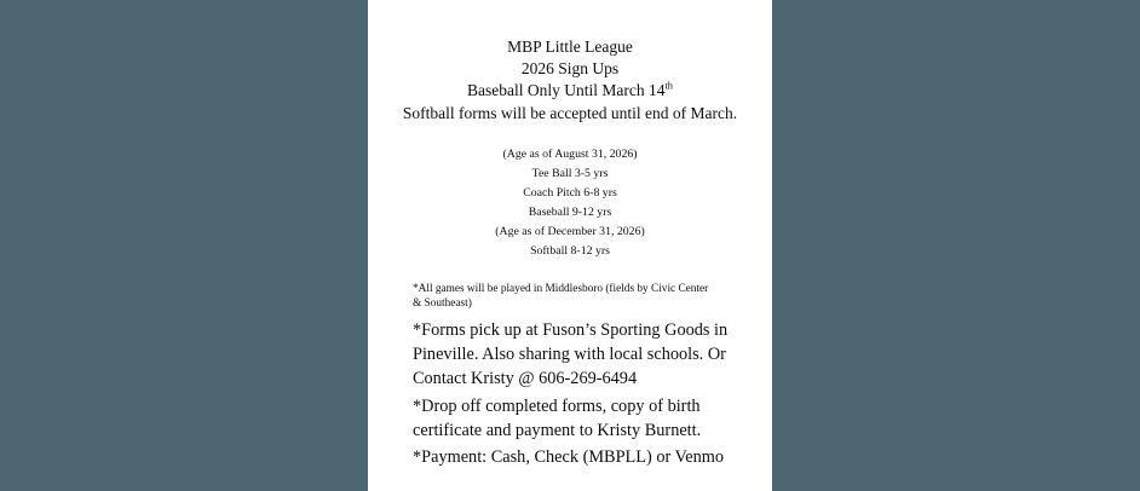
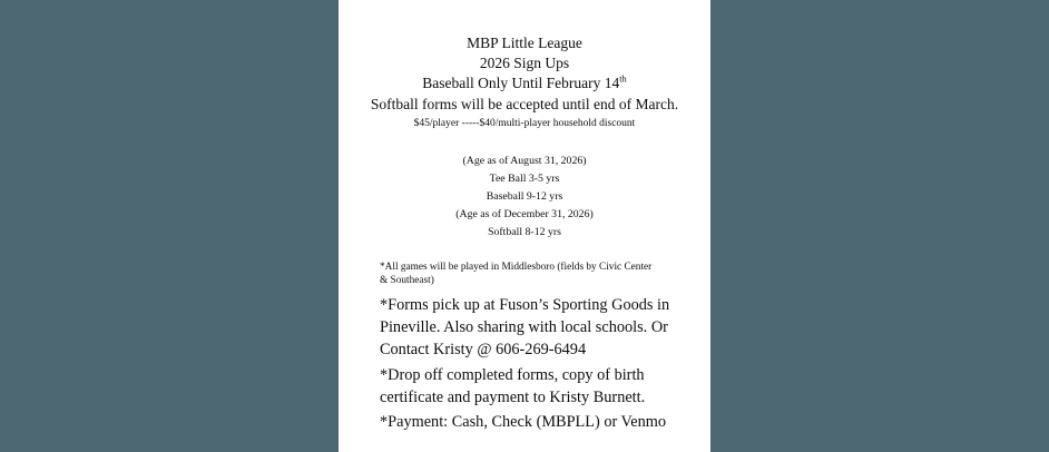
  MBP Little League
  2026 Sign Ups
- Baseball Only Until March 14th
+ Baseball Only Until February 14th
  Softball forms will be accepted until end of March.
+ $45/player -----$40/multi-player household discount
  (Age as of August 31, 2026)
  Tee Ball 3-5 yrs
- Coach Pitch 6-8 yrs
  Baseball 9-12 yrs
  (Age as of December 31, 2026)
  Softball 8-12 yrs
  *All games will be played in Middlesboro (fields by Civic Center & Southeast)
  *Forms pick up at Fuson’s Sporting Goods in Pineville. Also sharing with local schools. Or Contact Kristy @ 606-269-6494
  *Drop off completed forms, copy of birth certificate and payment to Kristy Burnett.
  *Payment: Cash, Check (MBPLL) or Venmo
